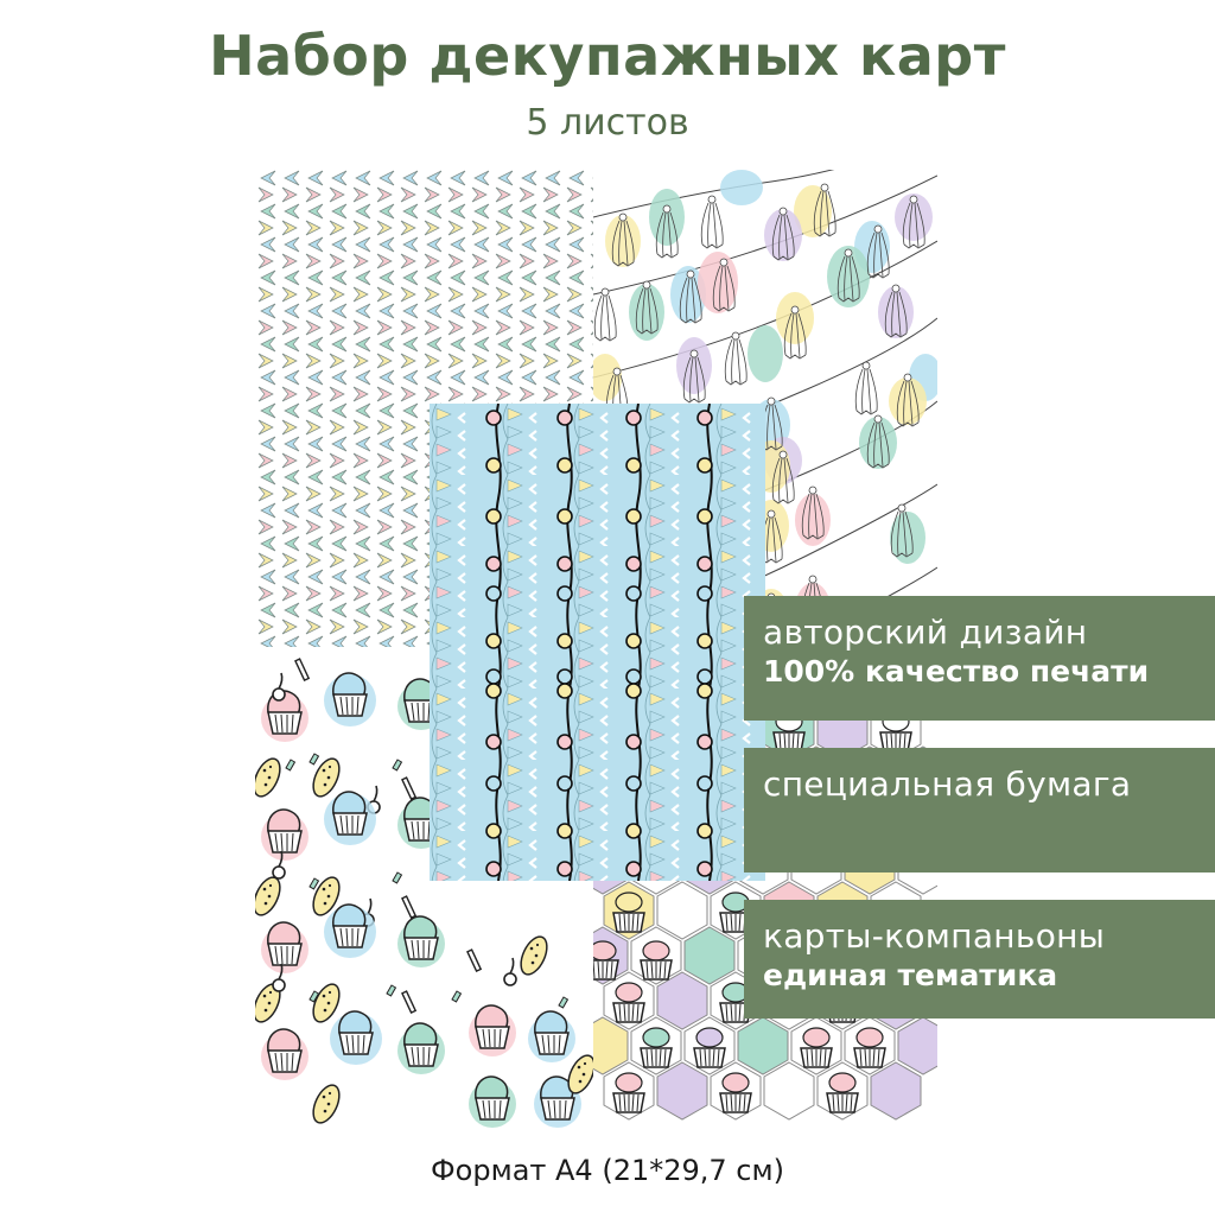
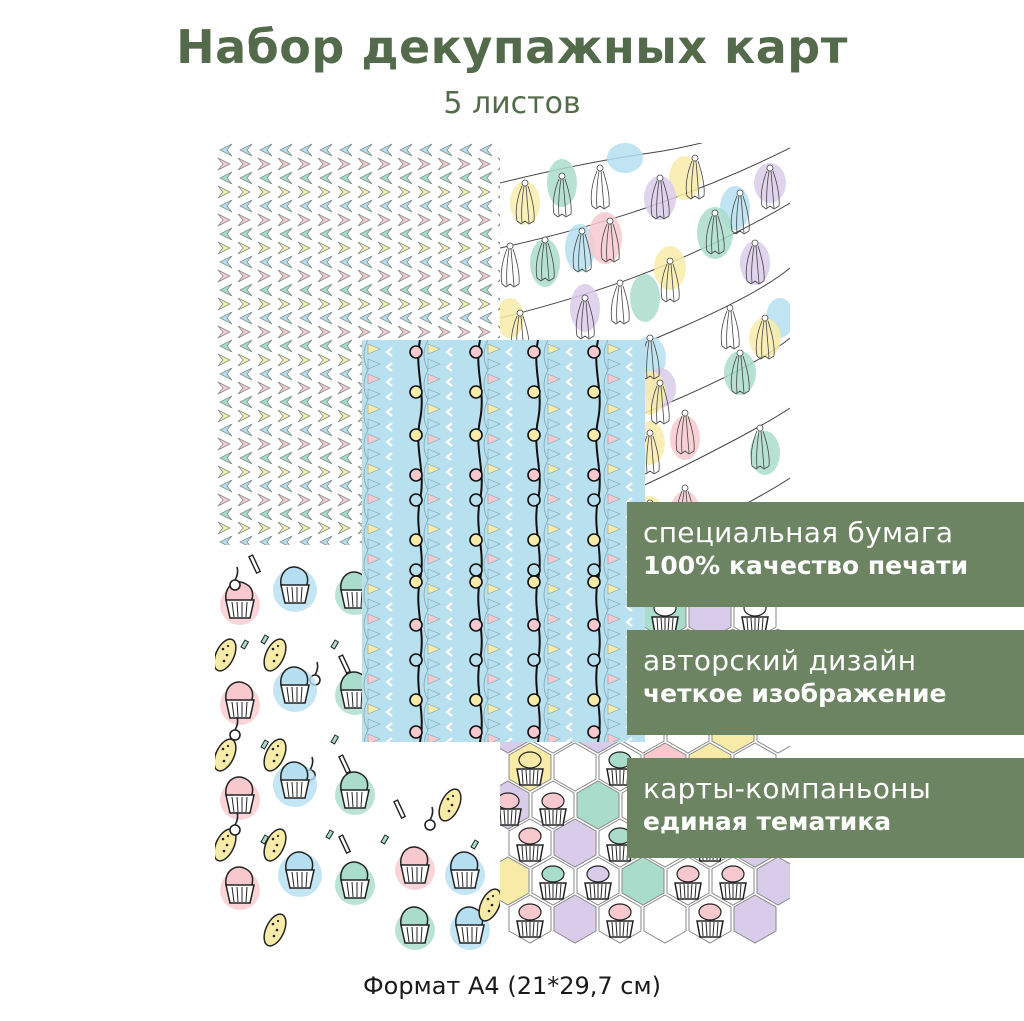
  Набор декупажных карт
  5 листов
- авторский дизайн
+ специальная бумага
  100% качество печати
- специальная бумага
+ авторский дизайн
+ четкое изображение
  карты-компаньоны
  единая тематика
  Формат А4 (21*29,7 см)
